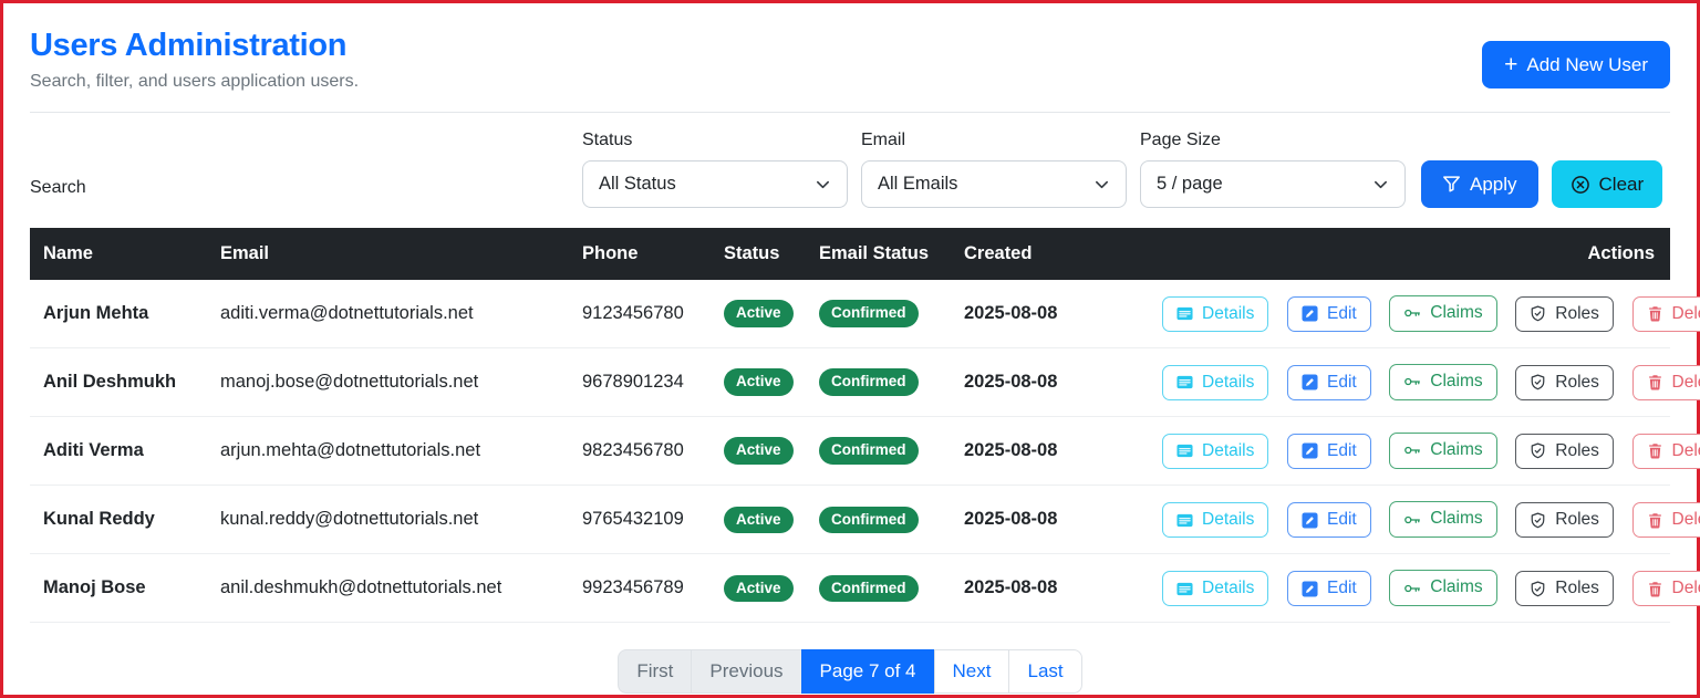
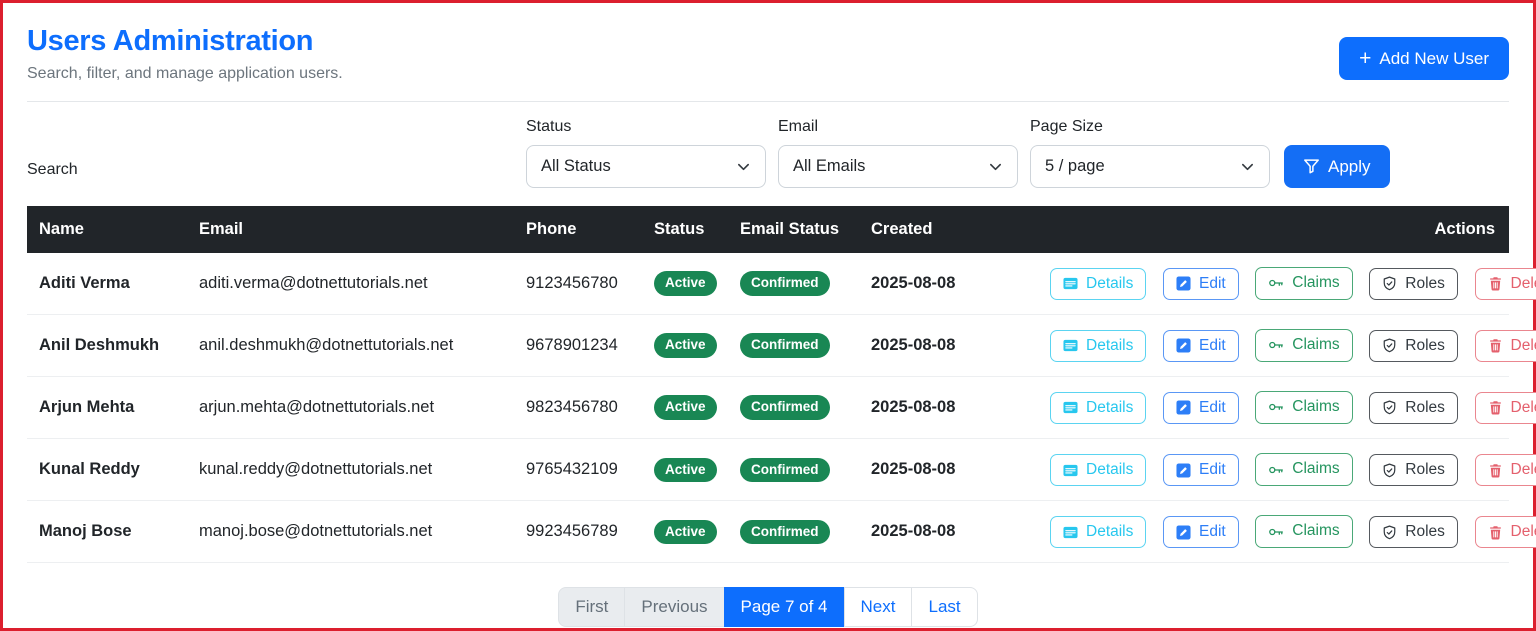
  Users Administration
- Search, filter, and users application users.
+ Search, filter, and manage application users.
  +
  Add New User
  Search
  Status
  All Status
  Email
  All Emails
  Page Size
  5 / page
  Apply
- Clear
  Name	Email	Phone	Status	Email Status	Created	Actions
- Arjun Mehta	aditi.verma@dotnettutorials.net	9123456780	Active	Confirmed	2025-08-08	Details Edit Claims Roles Del
+ Aditi Verma	aditi.verma@dotnettutorials.net	9123456780	Active	Confirmed	2025-08-08	Details Edit Claims Roles Del
- Anil Deshmukh	manoj.bose@dotnettutorials.net	9678901234	Active	Confirmed	2025-08-08	Details Edit Claims Roles Del
+ Anil Deshmukh	anil.deshmukh@dotnettutorials.net	9678901234	Active	Confirmed	2025-08-08	Details Edit Claims Roles Del
- Aditi Verma	arjun.mehta@dotnettutorials.net	9823456780	Active	Confirmed	2025-08-08	Details Edit Claims Roles Del
+ Arjun Mehta	arjun.mehta@dotnettutorials.net	9823456780	Active	Confirmed	2025-08-08	Details Edit Claims Roles Del
  Kunal Reddy	kunal.reddy@dotnettutorials.net	9765432109	Active	Confirmed	2025-08-08	Details Edit Claims Roles Del
- Manoj Bose	anil.deshmukh@dotnettutorials.net	9923456789	Active	Confirmed	2025-08-08	Details Edit Claims Roles Del
+ Manoj Bose	manoj.bose@dotnettutorials.net	9923456789	Active	Confirmed	2025-08-08	Details Edit Claims Roles Del
  First
  Previous
  Page 7 of 4
  Next
  Last
